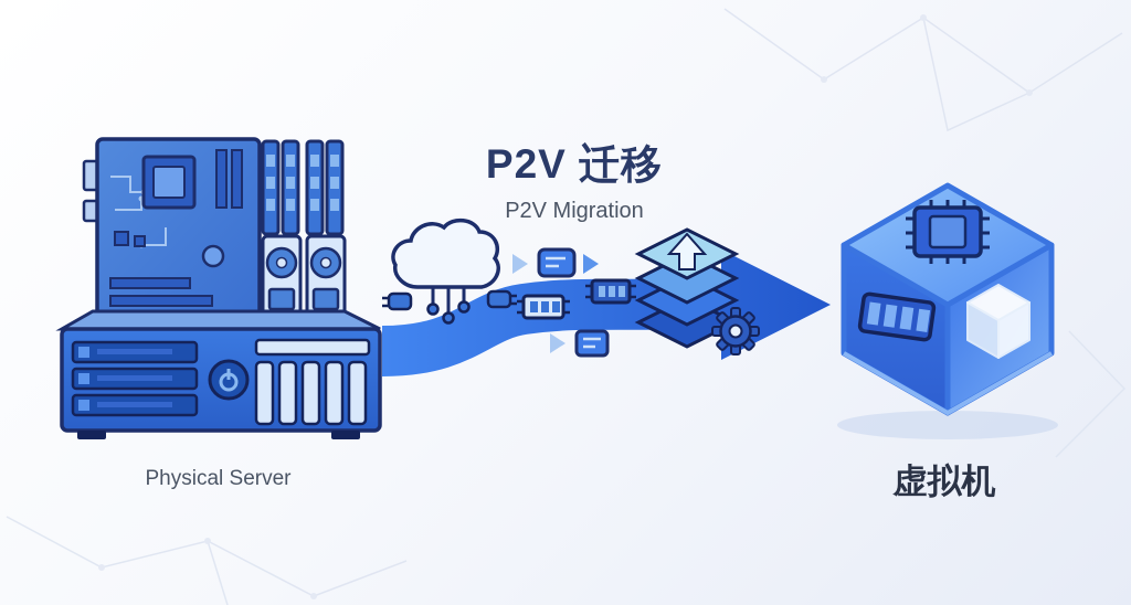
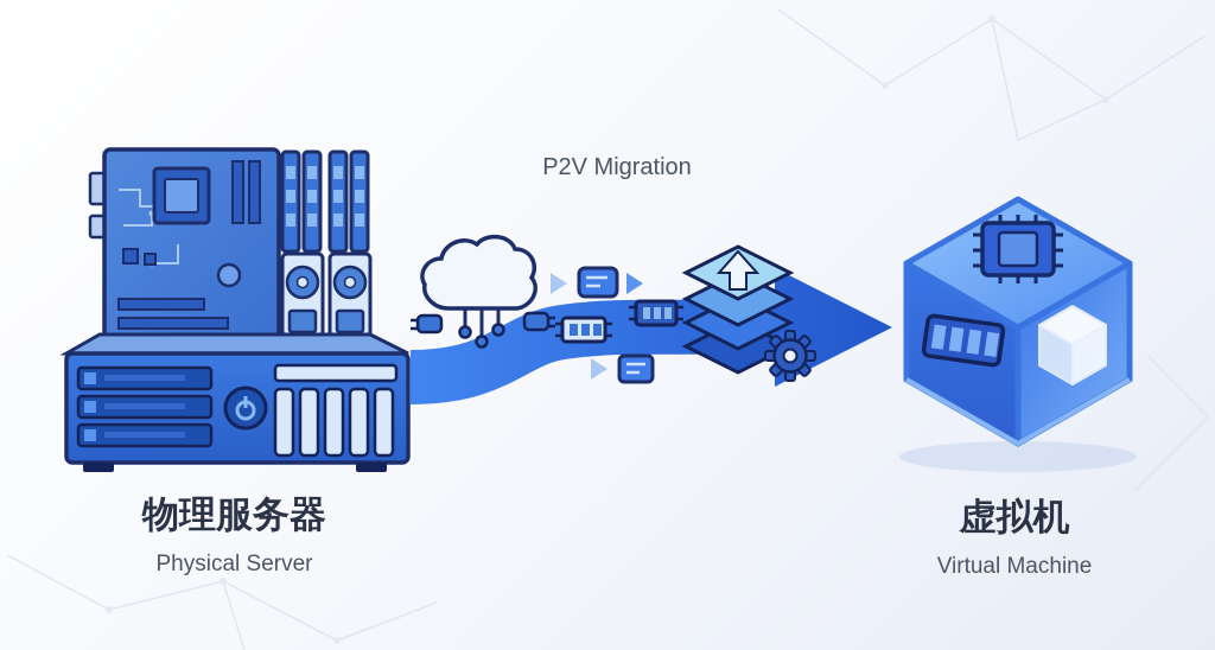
- P2V 迁移
  P2V Migration
+ 物理服务器
  Physical Server
  虚拟机
+ Virtual Machine
